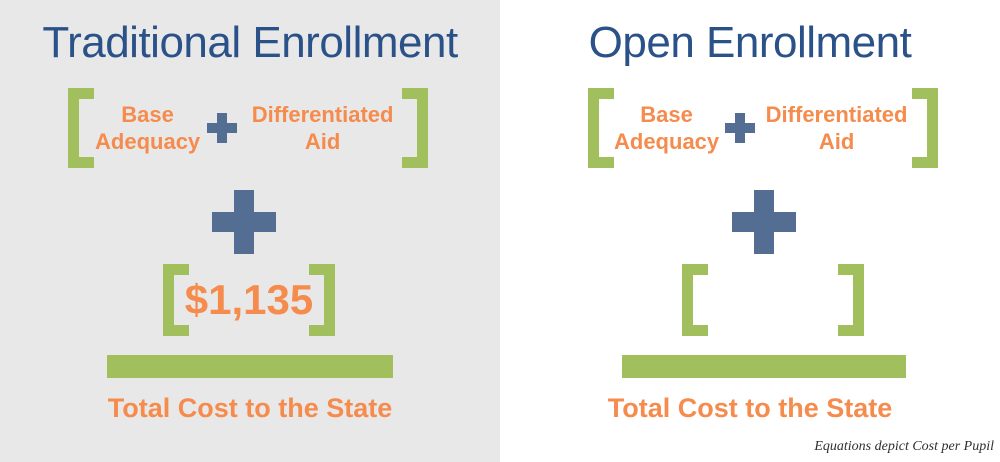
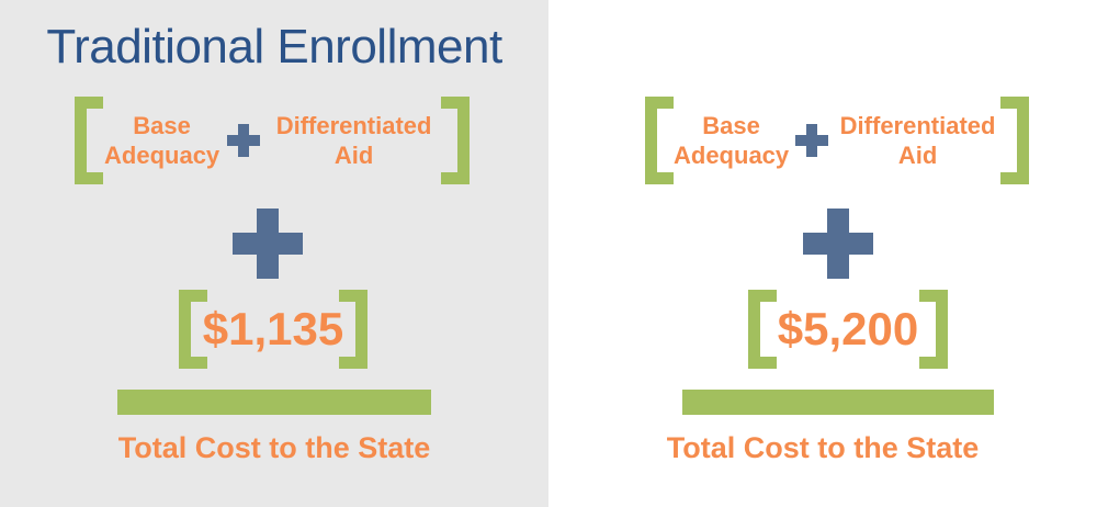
  Traditional Enrollment
  Base
  Adequacy
  Differentiated
  Aid
  $1,135
  Total Cost to the State
- Open Enrollment
  Base
  Adequacy
  Differentiated
  Aid
+ $5,200
  Total Cost to the State
- Equations depict Cost per Pupil
